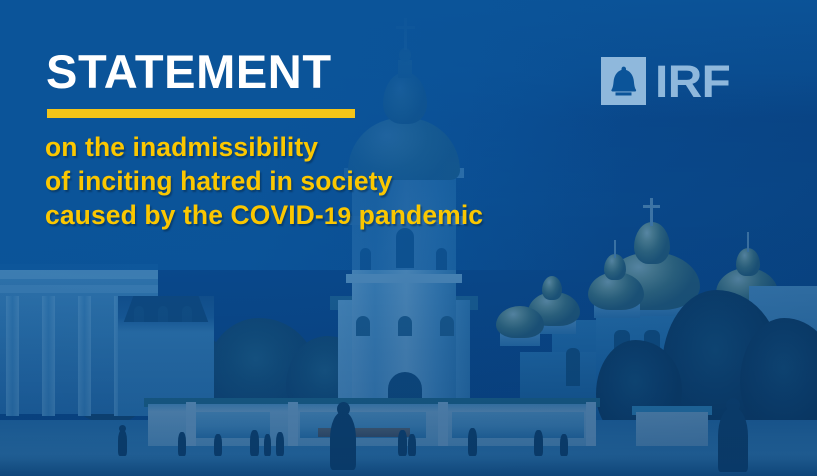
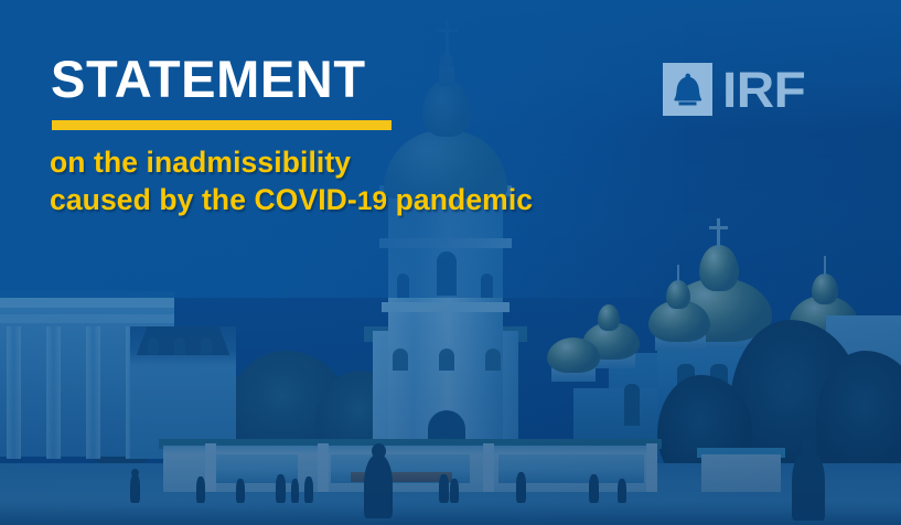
  STATEMENT
  on the inadmissibility
- of inciting hatred in society
  caused by the COVID-19 pandemic
  IRF
